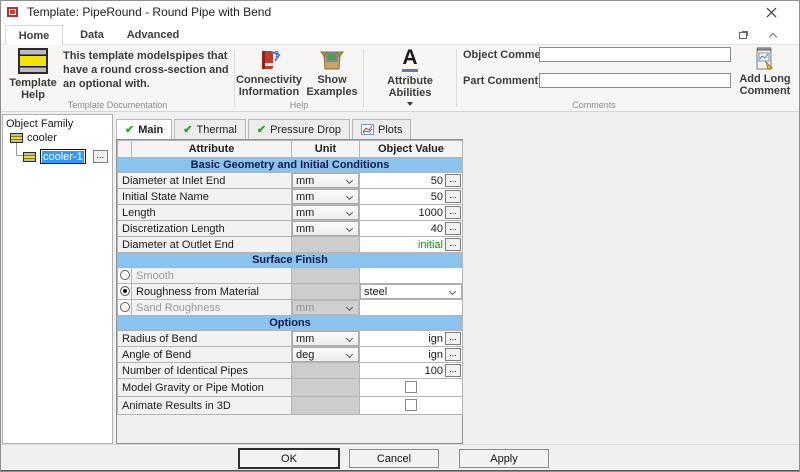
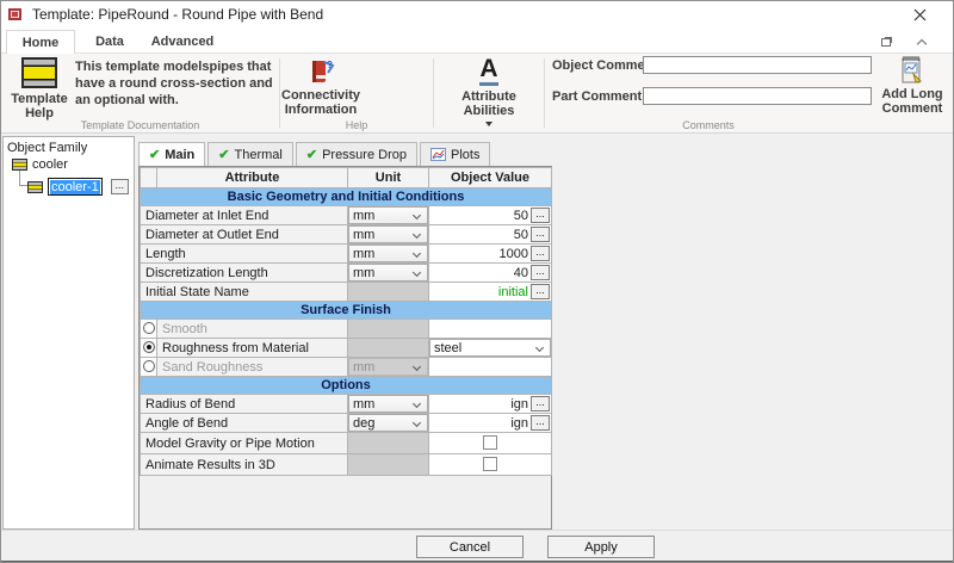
  Template: PipeRound - Round Pipe with Bend
  Home
  Data
  Advanced
  Template Help
  This template modelspipes that have a round cross-section and an optional with.
  Template Documentation
  ?
  Connectivity Information
- Show Examples
  Help
  A
  Attribute Abilities
  Object Comme
  Part Comment
  Add Long Comment
  Comments
  Object Family
  cooler
  cooler-1
  ...
  ✔
  Main
  ✔
  Thermal
  ✔
  Pressure Drop
  Plots
  	Attribute	Unit	Object Value
  Basic Geometry and Initial Conditions
  Diameter at Inlet End	mm	50 ...
- Initial State Name	mm	50 ...
+ Diameter at Outlet End	mm	50 ...
  Length	mm	1000 ...
  Discretization Length	mm	40 ...
- Diameter at Outlet End		initial ...
+ Initial State Name		initial ...
  Surface Finish
  	Smooth
  	Roughness from Material		steel
  	Sand Roughness	mm
  Options
  Radius of Bend	mm	ign ...
  Angle of Bend	deg	ign ...
- Number of Identical Pipes		100 ...
  Model Gravity or Pipe Motion
  Animate Results in 3D
- OK
  Cancel
  Apply
